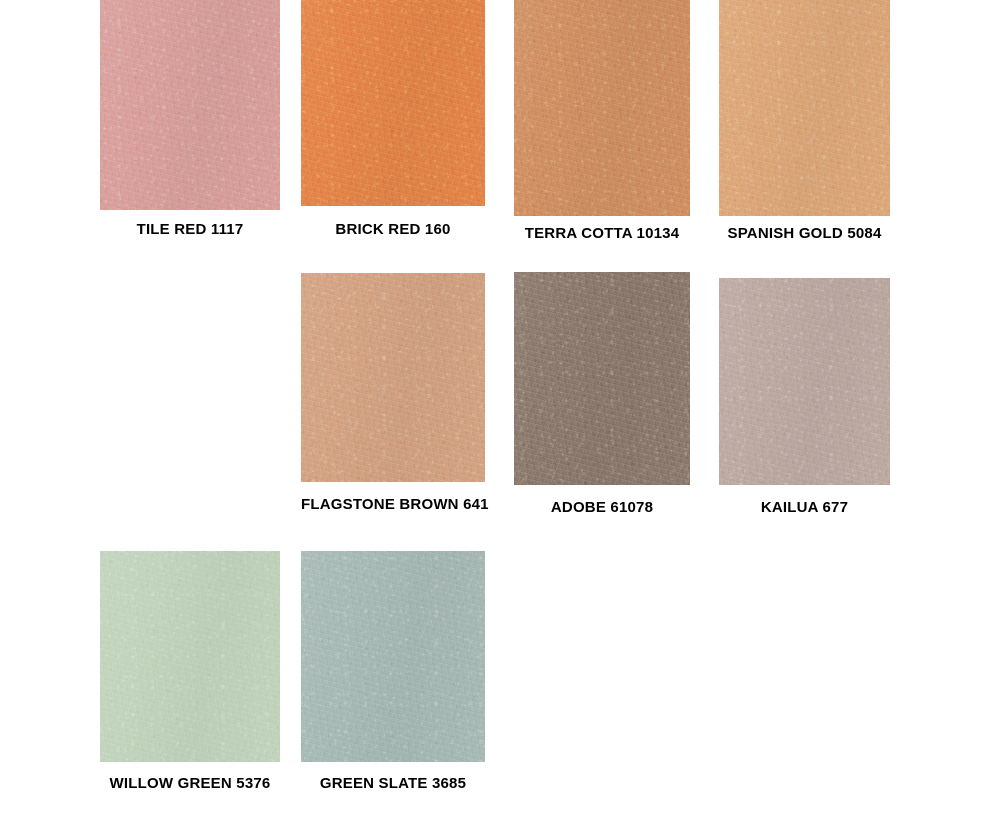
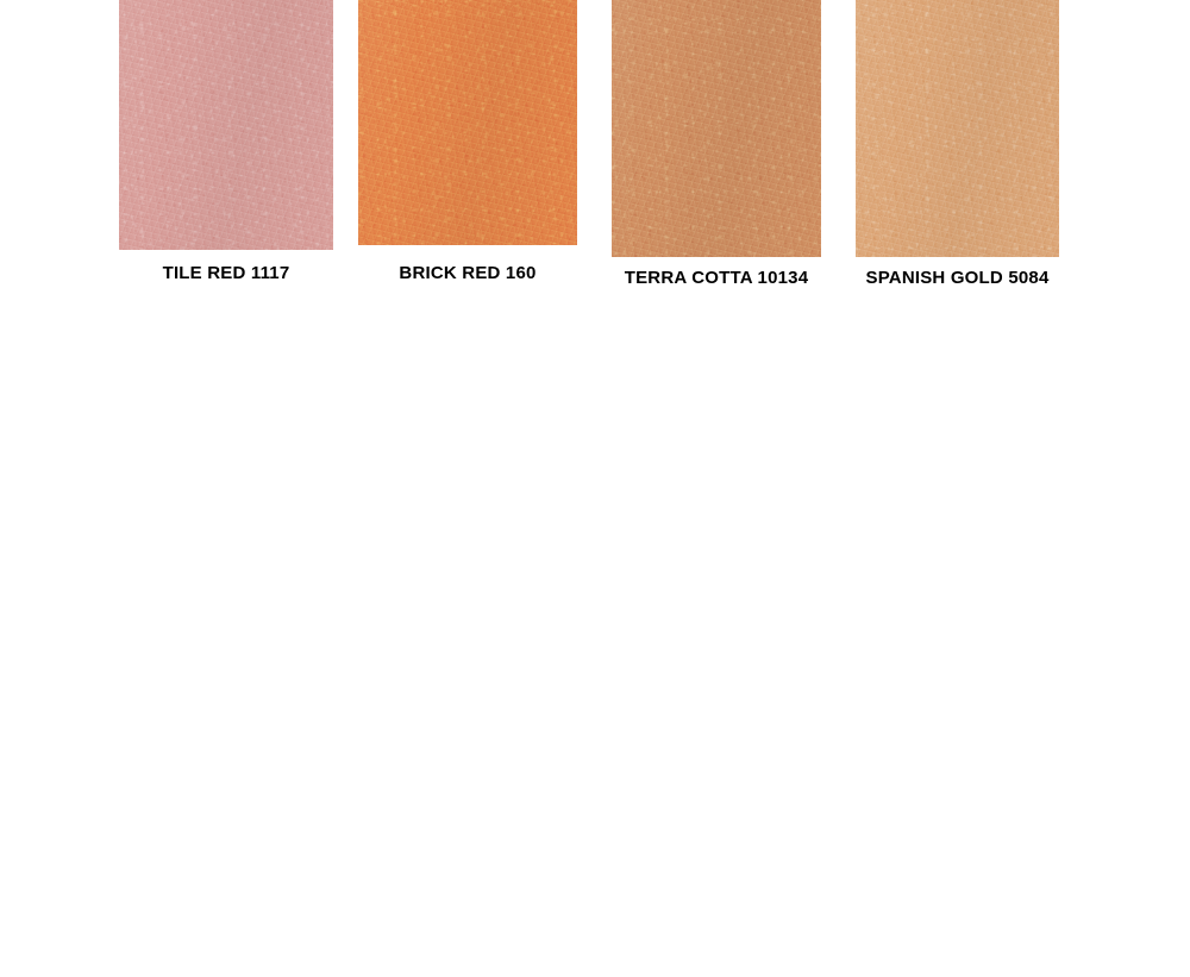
  TILE RED 1117
  BRICK RED 160
  TERRA COTTA 10134
  SPANISH GOLD 5084
- FLAGSTONE BROWN 641
- ADOBE 61078
- KAILUA 677
- WILLOW GREEN 5376
- GREEN SLATE 3685
